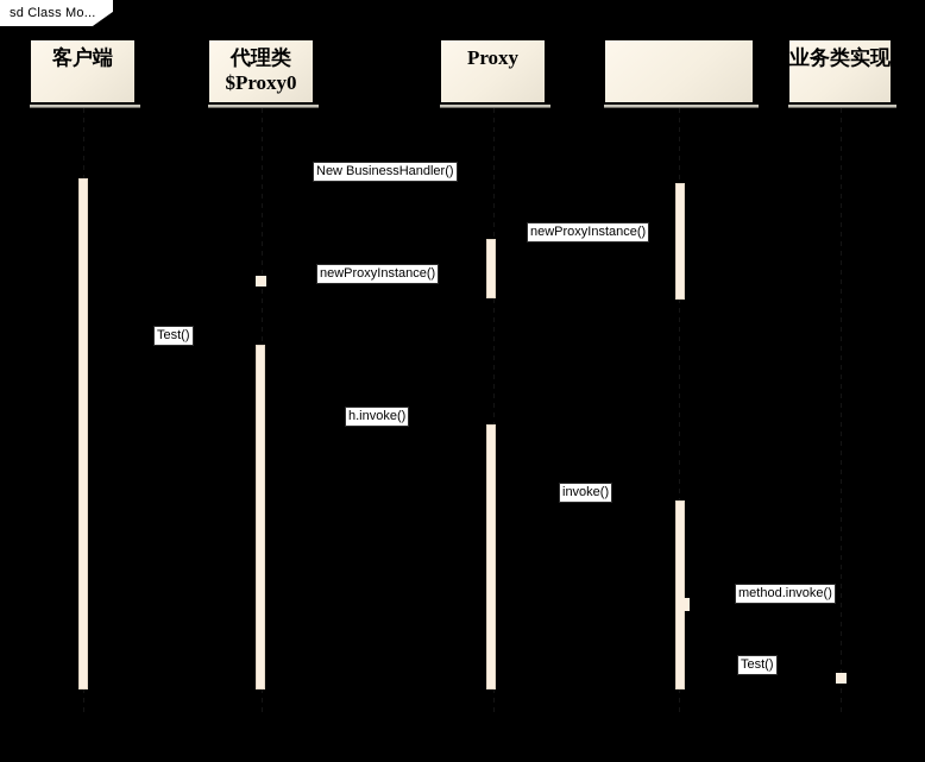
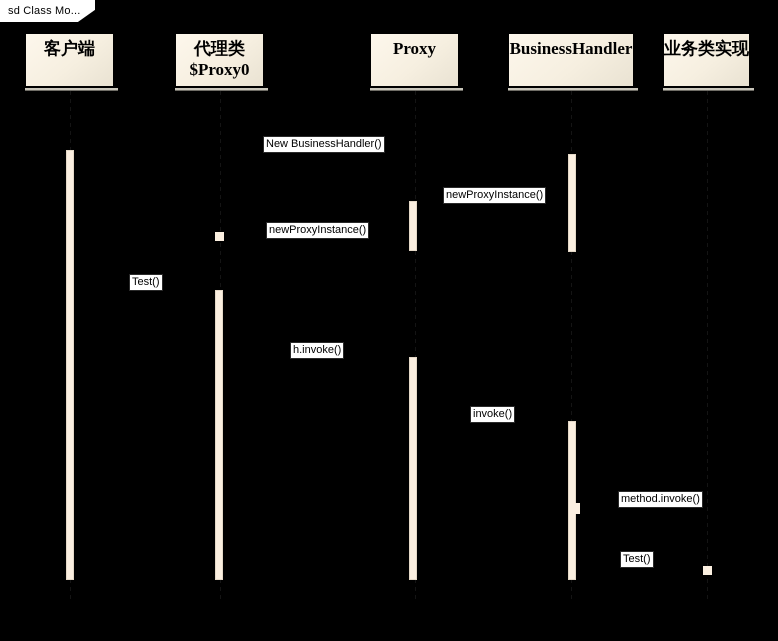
  sd Class Mo...
  客户端
  代理类
  $Proxy0
  Proxy
+ BusinessHandler
  业务类实现
  New BusinessHandler()
  newProxyInstance()
  newProxyInstance()
  Test()
  h.invoke()
  invoke()
  method.invoke()
  Test()
